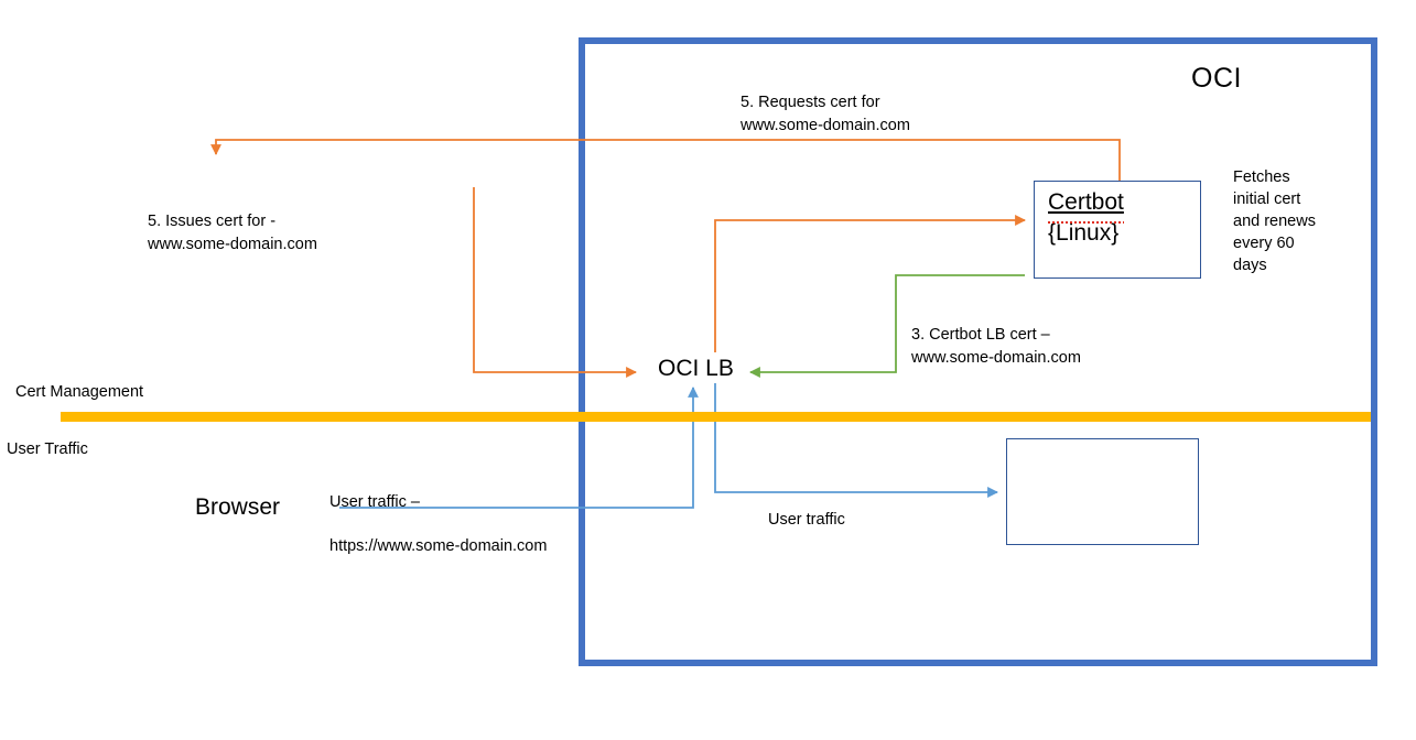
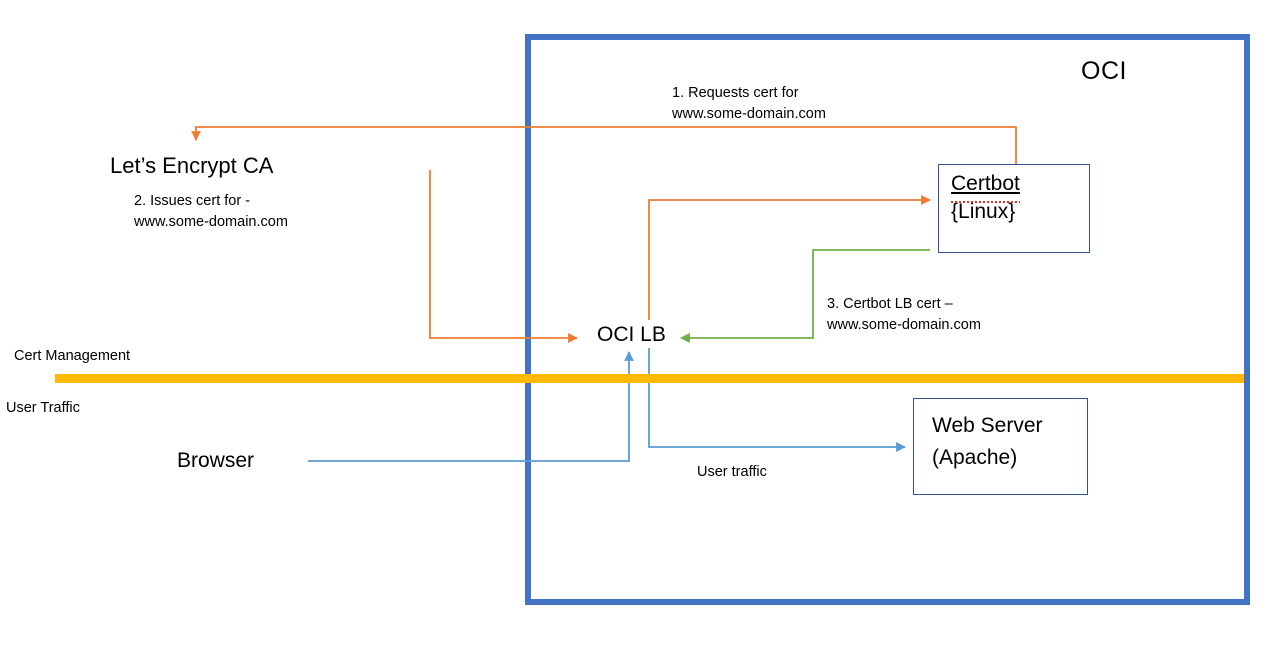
  OCI
  Cert Management
  User Traffic
+ Let’s Encrypt CA
  Certbot
  {Linux}
  OCI LB
+ Web Server
+ (Apache)
  Browser
- 5. Requests cert for
+ 1. Requests cert for
  www.some-domain.com
- 5. Issues cert for -
+ 2. Issues cert for -
  www.some-domain.com
  3. Certbot LB cert –
  www.some-domain.com
- Fetches initial cert and renews every 60 days
- User traffic –
- https://www.some-domain.com
  User traffic
